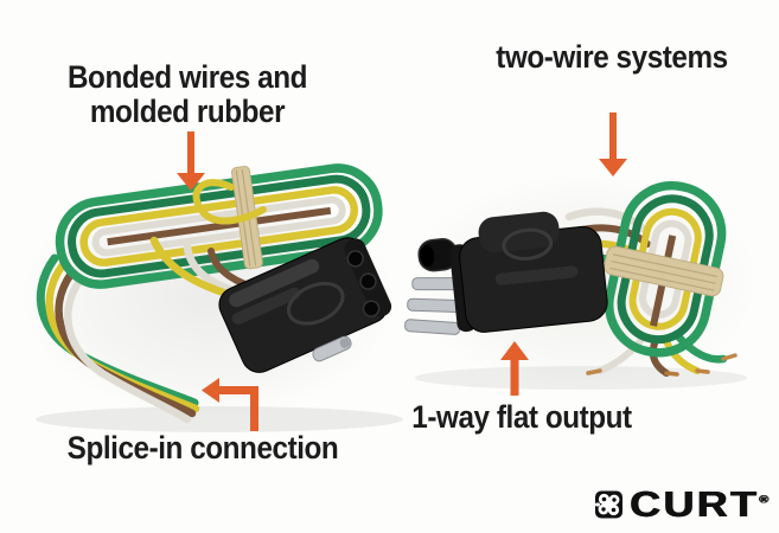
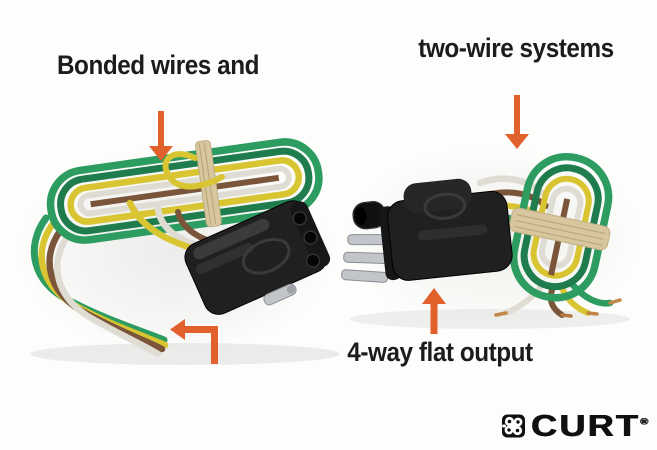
  Bonded wires and
- molded rubber
  two-wire systems
- Splice-in connection
- 1-way flat output
+ 4-way flat output
  CURT®
